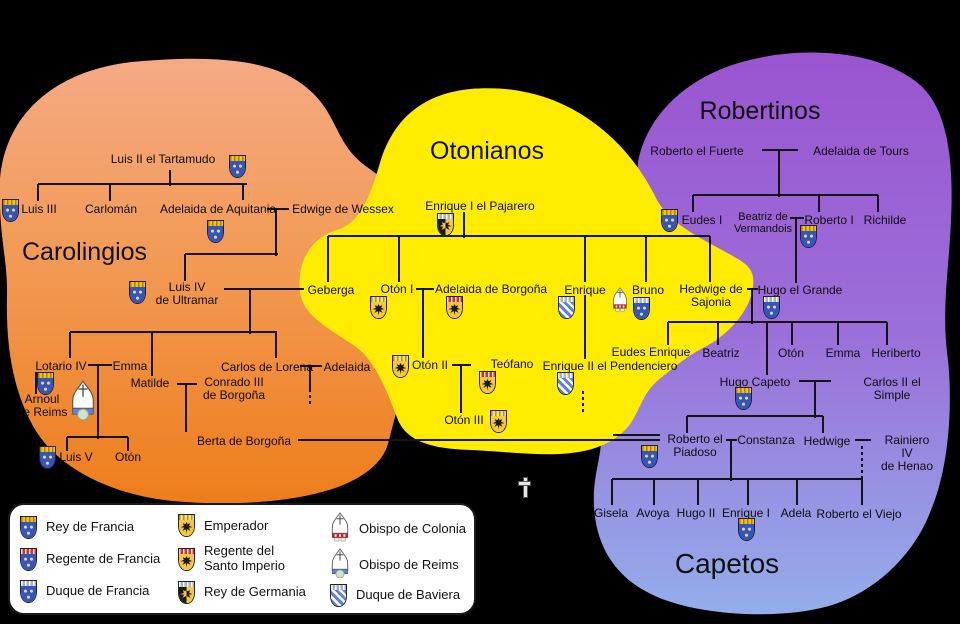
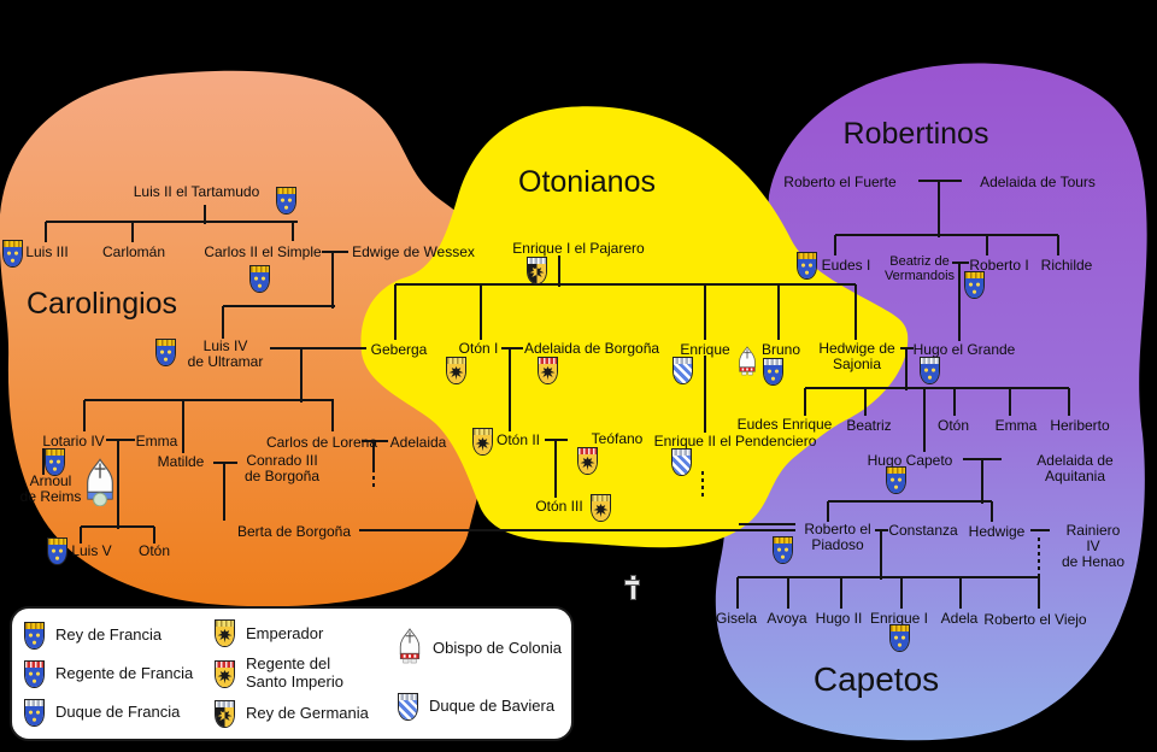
  Carolingios
  Otonianos
  Robertinos
  Capetos
  Rey de Francia
  Regente de Francia
  Duque de Francia
  Emperador
  Regente del
  Santo Imperio
  Rey de Germania
  Obispo de Colonia
- Obispo de Reims
  Duque de Baviera
  Luis II el Tartamudo
  Luis III
  Carlomán
- Adelaida de Aquitania
+ Carlos II el Simple
  Edwige de Wessex
  Luis IV
  de Ultramar
  Geberga
  Lotario IV
  Emma
  Arnoul
  de Reims
  Matilde
  Conrado III
  de Borgoña
  Carlos de Lorena
  Adelaida
  Luis V
  Otón
  Berta de Borgoña
  Enrique I el Pajarero
  Otón I
  Adelaida de Borgoña
  Enrique
  Bruno
  Hedwige de
  Sajonia
  Otón II
  Teófano
  Otón III
  Enrique II el Pendenciero
  Eudes Enrique
  Roberto el Fuerte
  Adelaida de Tours
  Eudes I
  Beatriz de
  Vermandois
  Roberto I
  Richilde
  Hugo el Grande
  Beatriz
  Otón
  Emma
  Heriberto
  Hugo Capeto
- Carlos II el Simple
+ Adelaida de Aquitania
  Roberto el
  Piadoso
  Constanza
  Hedwige
  Rainiero IV
  de Henao
  Gisela
  Avoya
  Hugo II
  Enrique I
  Adela
  Roberto el Viejo
